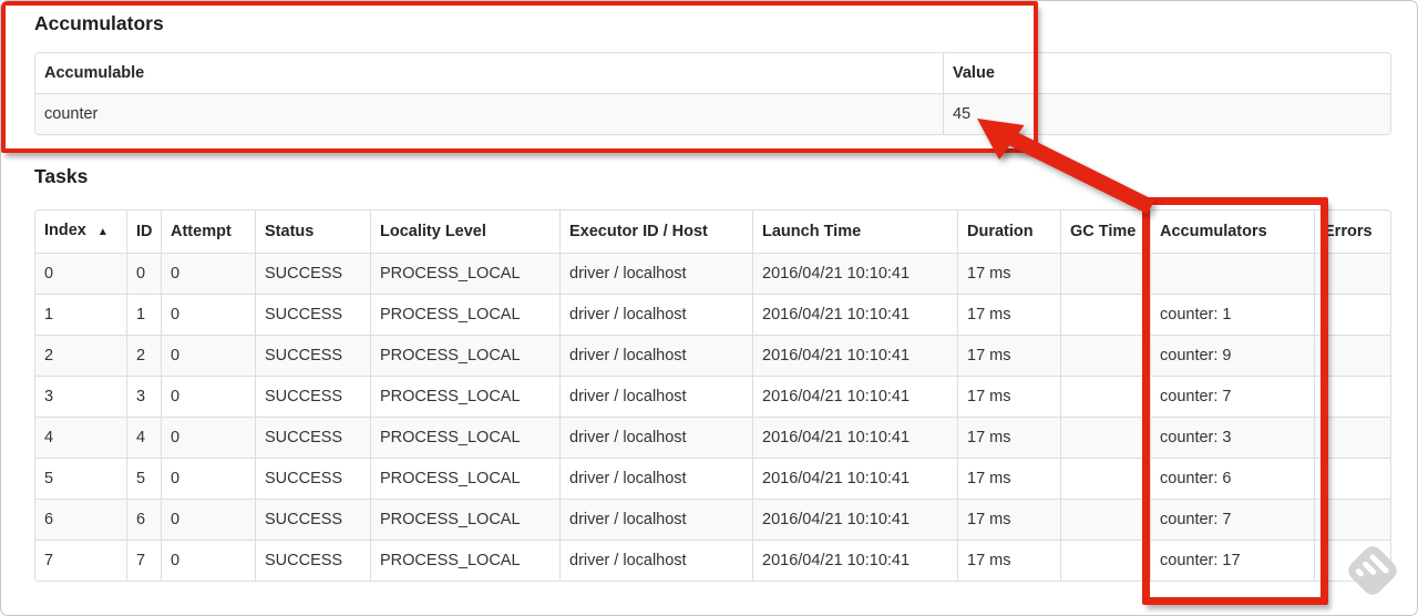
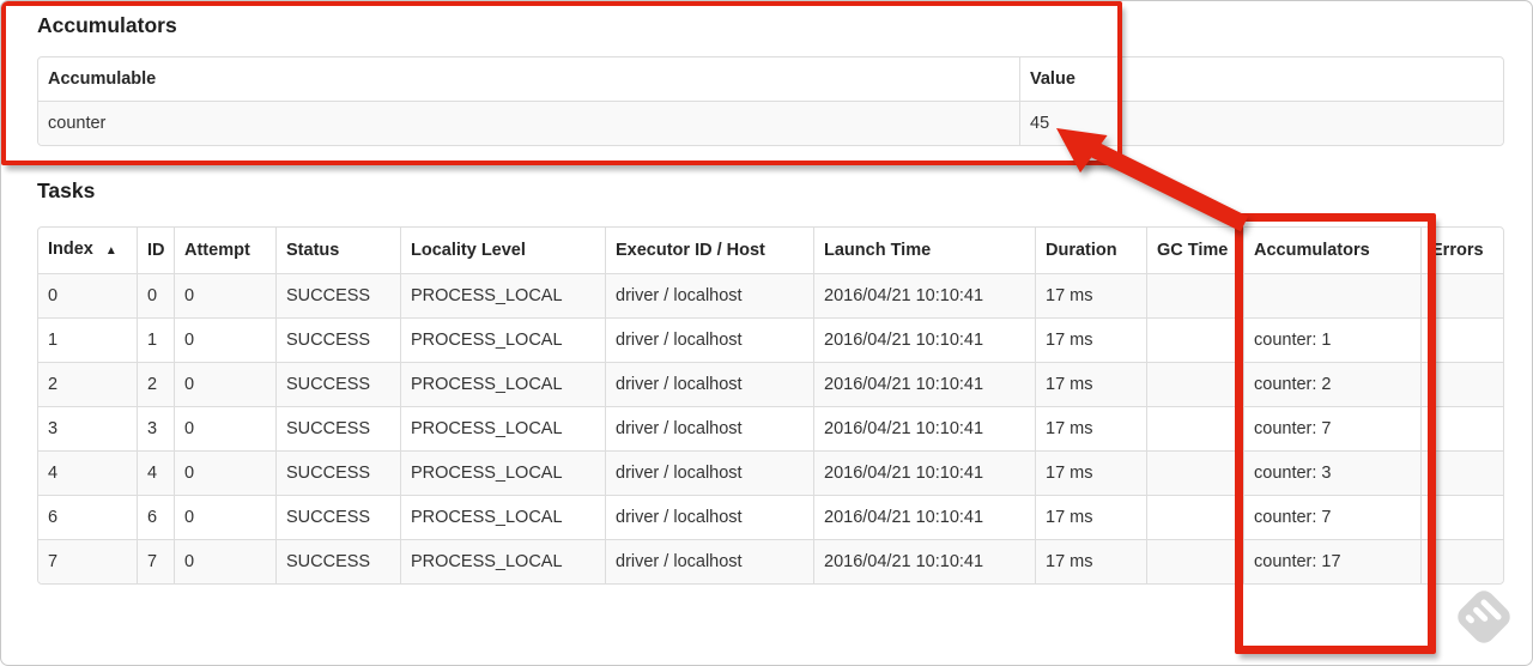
  Accumulators
  Accumulable	Value
  counter	45
  Tasks
  Index ▲	ID	Attempt	Status	Locality Level	Executor ID / Host	Launch Time	Duration	GC Time	Accumulators	Errors
  0	0	0	SUCCESS	PROCESS_LOCAL	driver / localhost	2016/04/21 10:10:41	17 ms
  1	1	0	SUCCESS	PROCESS_LOCAL	driver / localhost	2016/04/21 10:10:41	17 ms		counter: 1
- 2	2	0	SUCCESS	PROCESS_LOCAL	driver / localhost	2016/04/21 10:10:41	17 ms		counter: 9
+ 2	2	0	SUCCESS	PROCESS_LOCAL	driver / localhost	2016/04/21 10:10:41	17 ms		counter: 2
  3	3	0	SUCCESS	PROCESS_LOCAL	driver / localhost	2016/04/21 10:10:41	17 ms		counter: 7
  4	4	0	SUCCESS	PROCESS_LOCAL	driver / localhost	2016/04/21 10:10:41	17 ms		counter: 3
- 5	5	0	SUCCESS	PROCESS_LOCAL	driver / localhost	2016/04/21 10:10:41	17 ms		counter: 6
  6	6	0	SUCCESS	PROCESS_LOCAL	driver / localhost	2016/04/21 10:10:41	17 ms		counter: 7
  7	7	0	SUCCESS	PROCESS_LOCAL	driver / localhost	2016/04/21 10:10:41	17 ms		counter: 17
